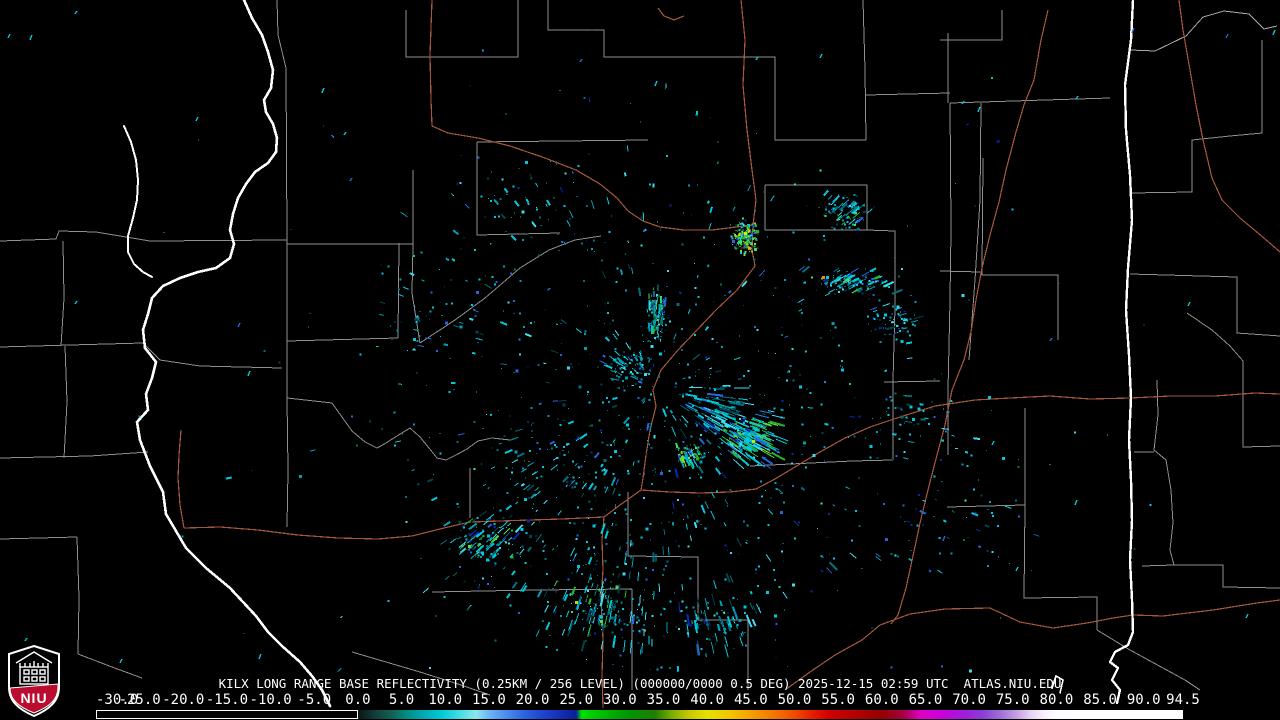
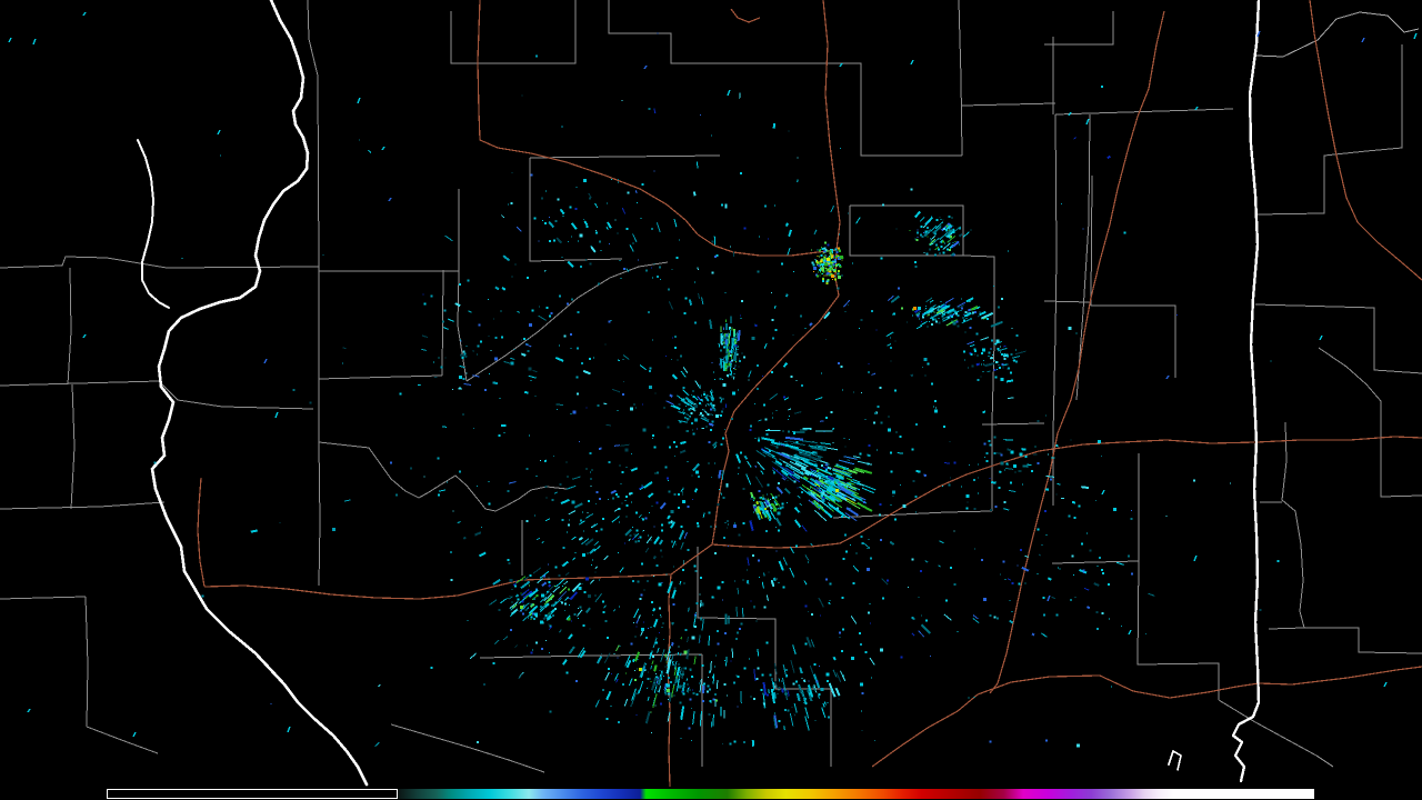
- KILX LONG RANGE BASE REFLECTIVITY (0.25KM / 256 LEVEL) (000000/0000 0.5 DEG) 2025-12-15 02:59 UTC ATLAS.NIU.EDU
- -30.0
- -25.0
- -20.0
- -15.0
- -10.0
- -5.0
- 0.0
- 5.0
- 10.0
- 15.0
- 20.0
- 25.0
- 30.0
- 35.0
- 40.0
- 45.0
- 50.0
- 55.0
- 60.0
- 65.0
- 70.0
- 75.0
- 80.0
- 85.0
- 90.0
- 94.5
- NIU
